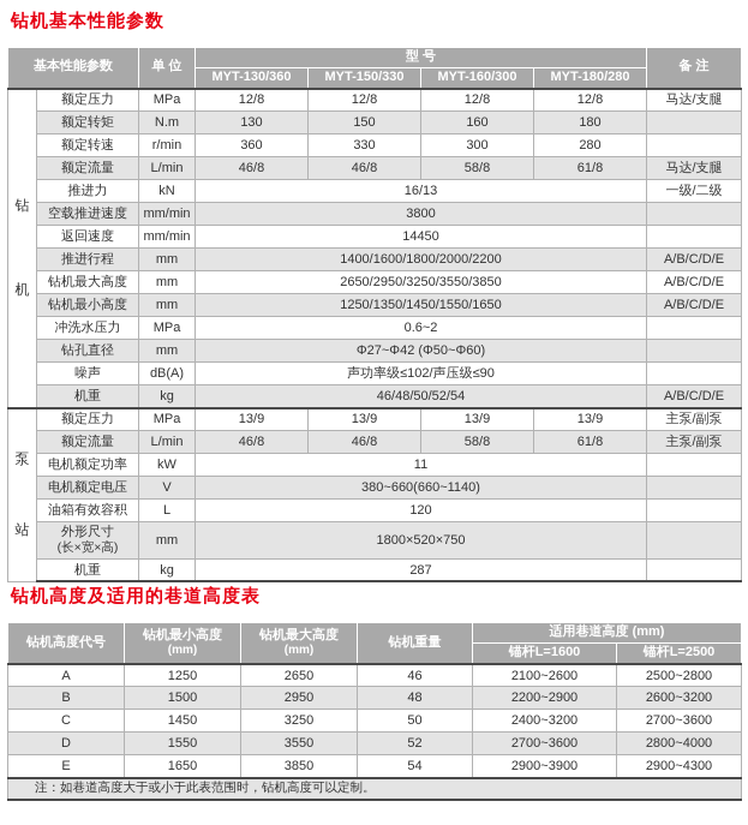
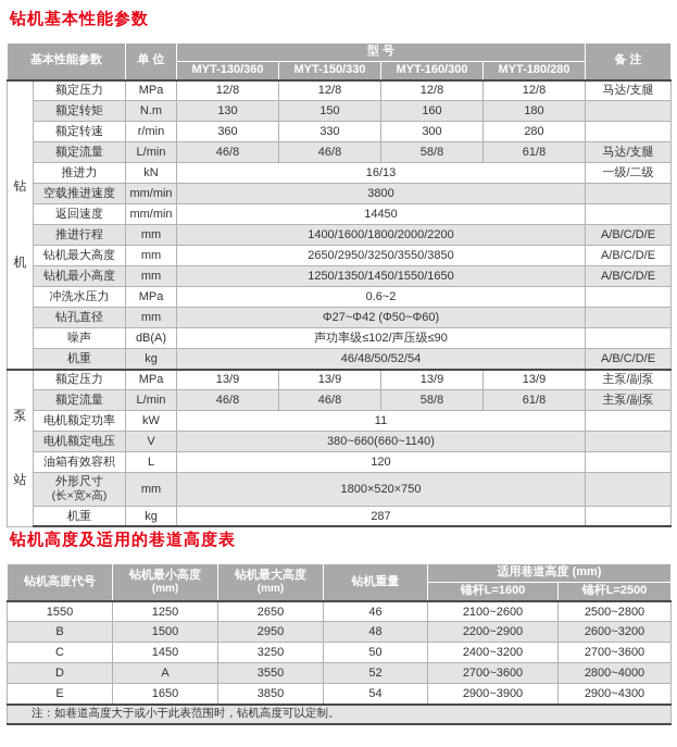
  钻机基本性能参数
  基本性能参数	单 位	型 号	备 注
  MYT-130/360	MYT-150/330	MYT-160/300	MYT-180/280
  钻机	额定压力	MPa	12/8	12/8	12/8	12/8	马达/支腿
  额定转矩	N.m	130	150	160	180
  额定转速	r/min	360	330	300	280
  额定流量	L/min	46/8	46/8	58/8	61/8	马达/支腿
  推进力	kN	16/13	一级/二级
  空载推进速度	mm/min	3800
  返回速度	mm/min	14450
  推进行程	mm	1400/1600/1800/2000/2200	A/B/C/D/E
  钻机最大高度	mm	2650/2950/3250/3550/3850	A/B/C/D/E
  钻机最小高度	mm	1250/1350/1450/1550/1650	A/B/C/D/E
  冲洗水压力	MPa	0.6~2
  钻孔直径	mm	Φ27~Φ42 (Φ50~Φ60)
  噪声	dB(A)	声功率级≤102/声压级≤90
  机重	kg	46/48/50/52/54	A/B/C/D/E
  泵站	额定压力	MPa	13/9	13/9	13/9	13/9	主泵/副泵
  额定流量	L/min	46/8	46/8	58/8	61/8	主泵/副泵
  电机额定功率	kW	11
  电机额定电压	V	380~660(660~1140)
  油箱有效容积	L	120
  外形尺寸(长×宽×高)	mm	1800×520×750
  机重	kg	287
  钻机高度及适用的巷道高度表
  钻机高度代号	钻机最小高度 (mm)	钻机最大高度 (mm)	钻机重量	适用巷道高度 (mm)
  锚杆L=1600	锚杆L=2500
- A	1250	2650	46	2100~2600	2500~2800
+ 1550	1250	2650	46	2100~2600	2500~2800
  B	1500	2950	48	2200~2900	2600~3200
  C	1450	3250	50	2400~3200	2700~3600
- D	1550	3550	52	2700~3600	2800~4000
+ D	A	3550	52	2700~3600	2800~4000
  E	1650	3850	54	2900~3900	2900~4300
  注：如巷道高度大于或小于此表范围时，钻机高度可以定制。
